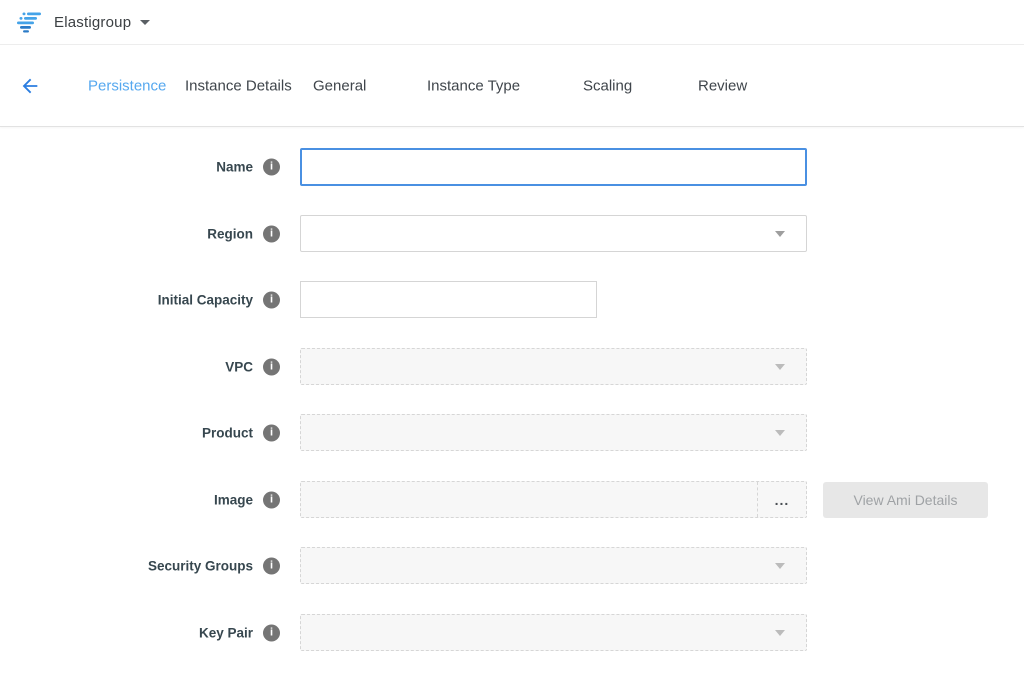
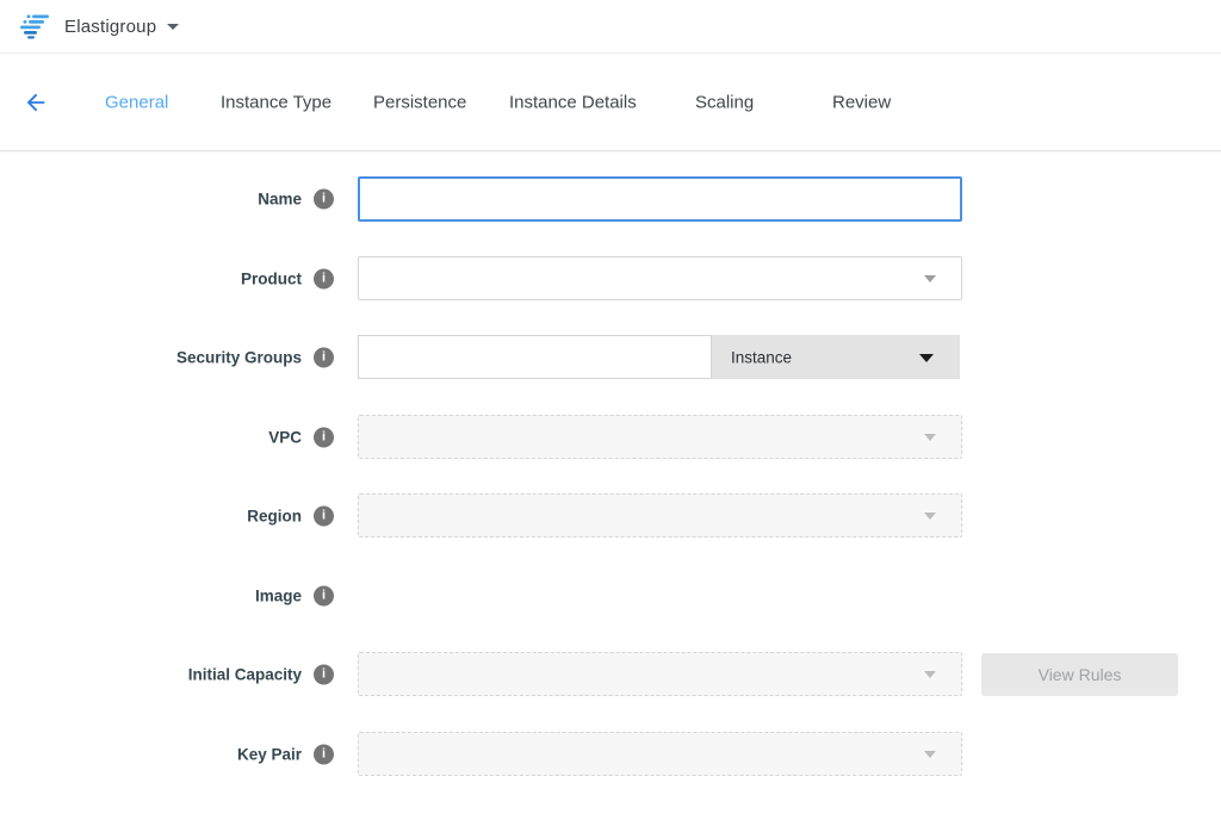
  Elastigroup
- Persistence
+ General
- Instance Details
+ Instance Type
- General
+ Persistence
- Instance Type
+ Instance Details
  Scaling
  Review
  Name
- Region
+ Product
- Initial Capacity
+ Security Groups
+ Instance
  VPC
- Product
+ Region
  Image
- ...
- View Ami Details
- Security Groups
+ Initial Capacity
+ View Rules
  Key Pair
